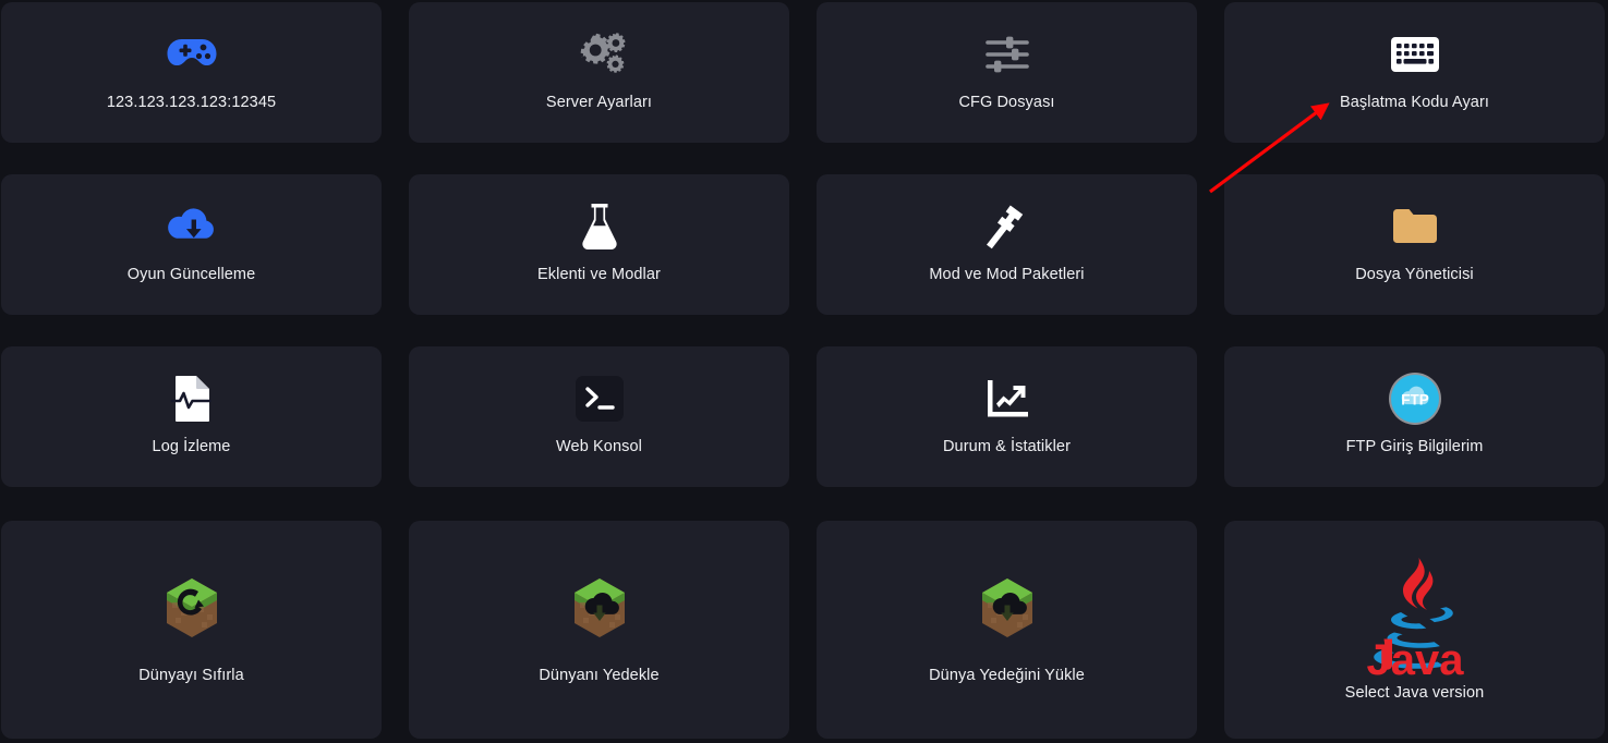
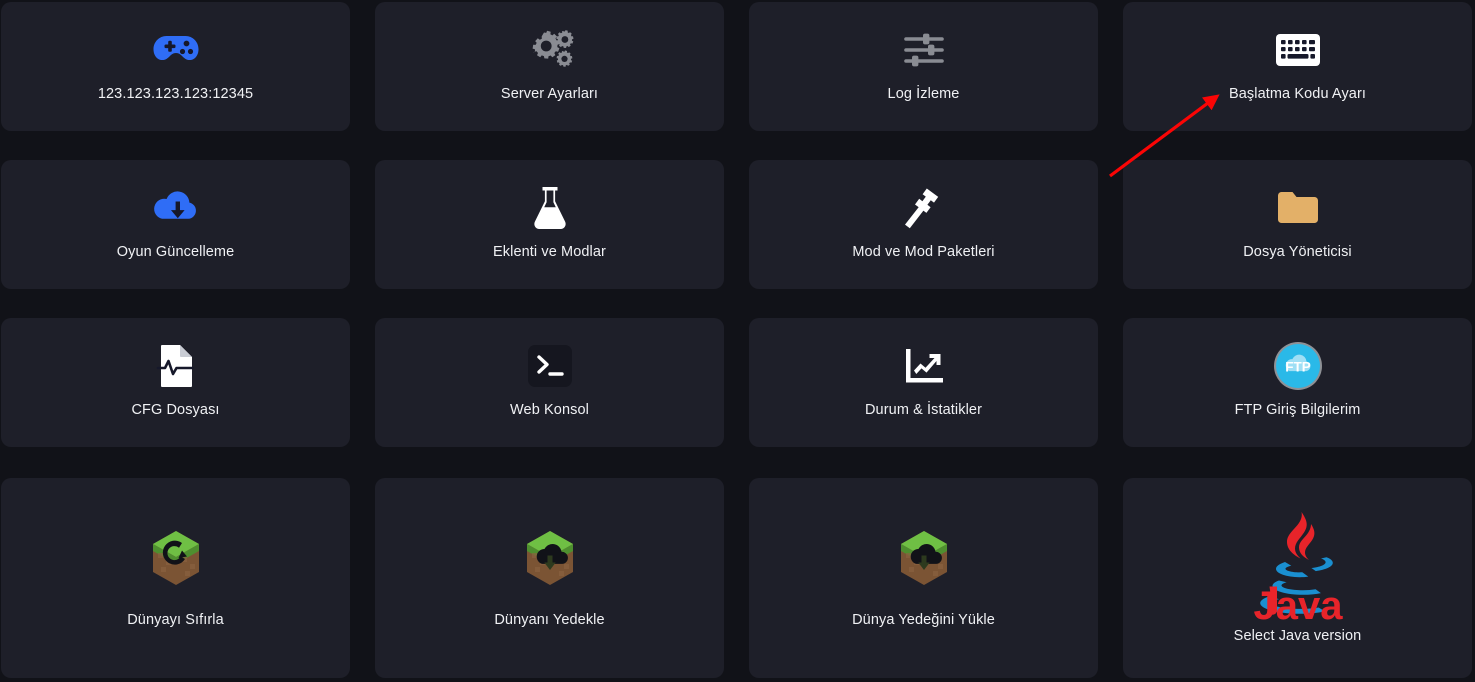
  123.123.123.123:12345
  Server Ayarları
- CFG Dosyası
+ Log İzleme
  Başlatma Kodu Ayarı
  Oyun Güncelleme
  Eklenti ve Modlar
  Mod ve Mod Paketleri
  Dosya Yöneticisi
- Log İzleme
+ CFG Dosyası
  Web Konsol
  Durum & İstatikler
  FTP
  FTP Giriş Bilgilerim
  Dünyayı Sıfırla
  Dünyanı Yedekle
  Dünya Yedeğini Yükle
  Java
  Select Java version
